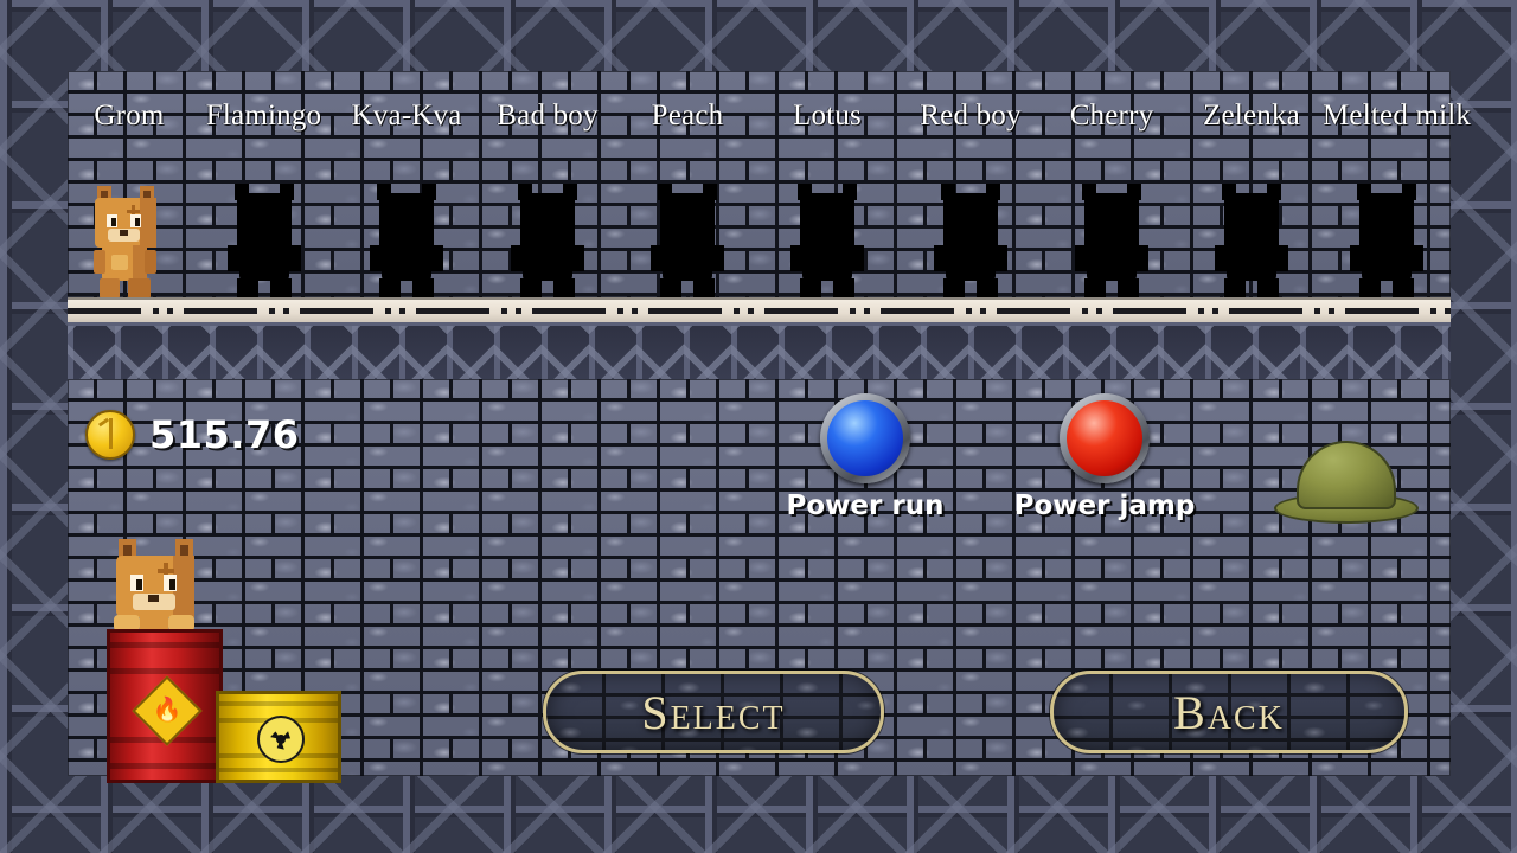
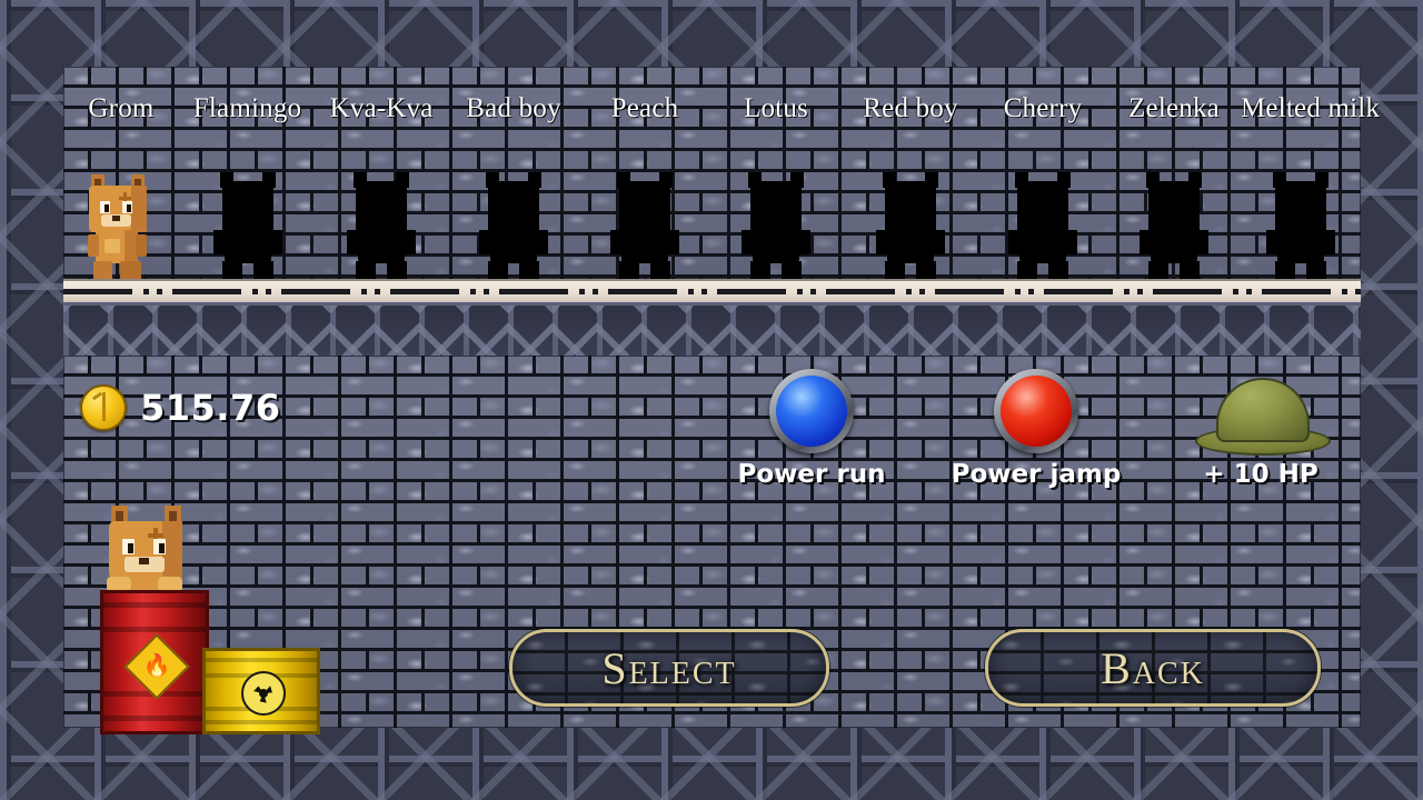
  Grom
  Flamingo
  Kva-Kva
  Bad boy
  Peach
  Lotus
  Red boy
  Cherry
  Zelenka
  Melted milk
  515.76
  Power run
  Power jamp
+ + 10 HP
  Select
  Back
